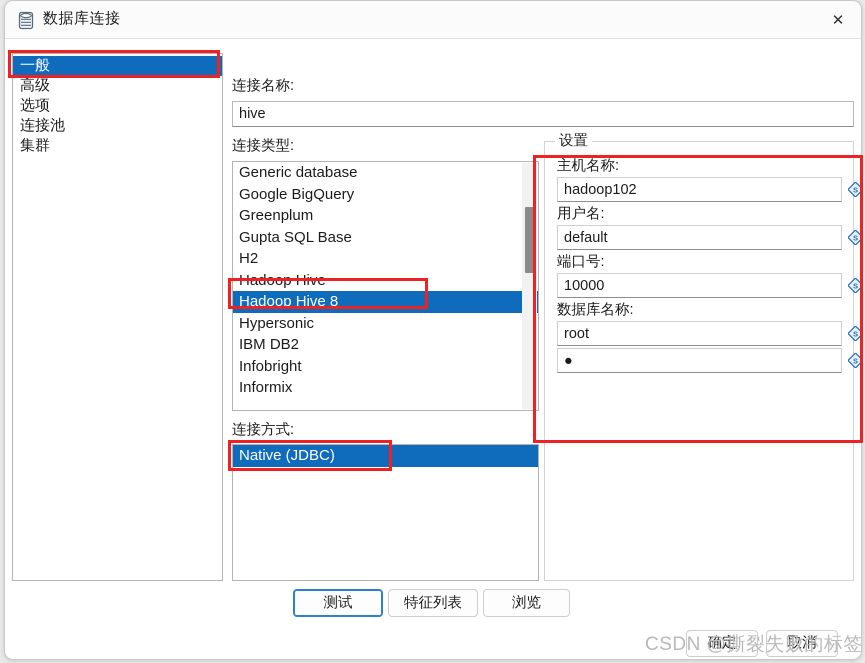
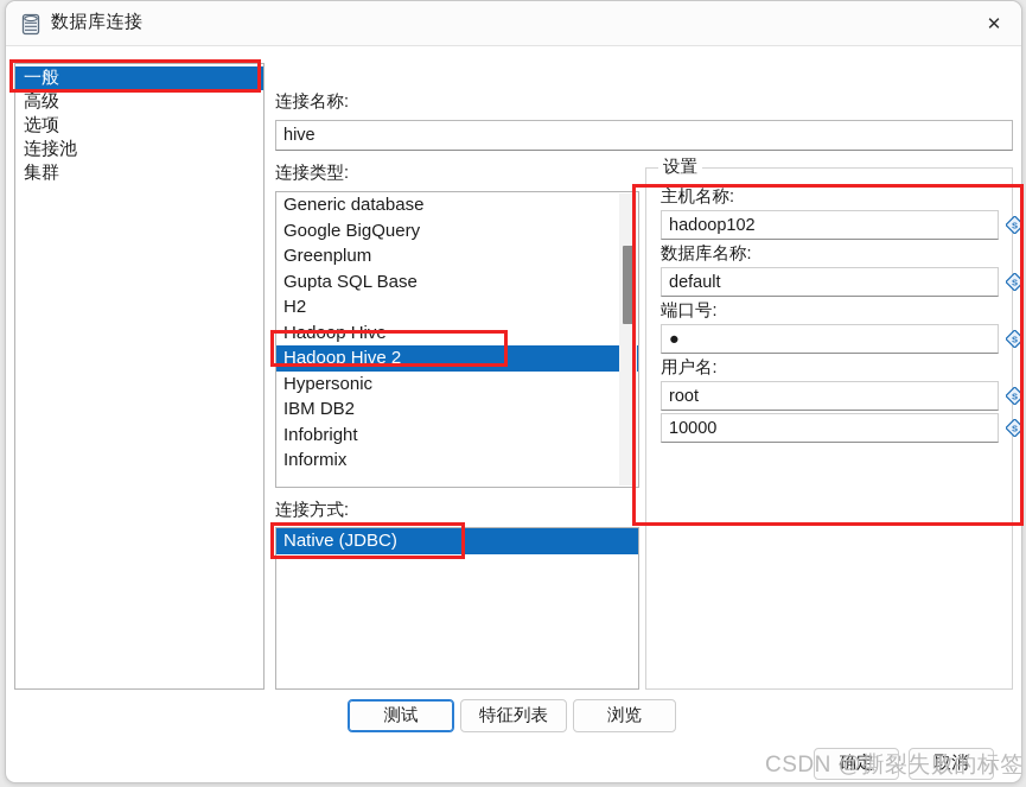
  数据库连接
  ✕
  一般
  高级
  选项
  连接池
  集群
  连接名称:
  hive
  连接类型:
  Generic database
  Google BigQuery
  Greenplum
  Gupta SQL Base
  H2
  Hadoop Hive
- Hadoop Hive 8
+ Hadoop Hive 2
  Hypersonic
  IBM DB2
  Infobright
  Informix
  连接方式:
  Native (JDBC)
  设置
  主机名称:
  hadoop102
  S
- 用户名:
+ 数据库名称:
  default
  S
  端口号:
- 10000
+ ●
  S
- 数据库名称:
+ 用户名:
  root
  S
- ●
+ 10000
  S
  测试
  特征列表
  浏览
  确定
  取消
  CSDN @撕裂失败的标签
